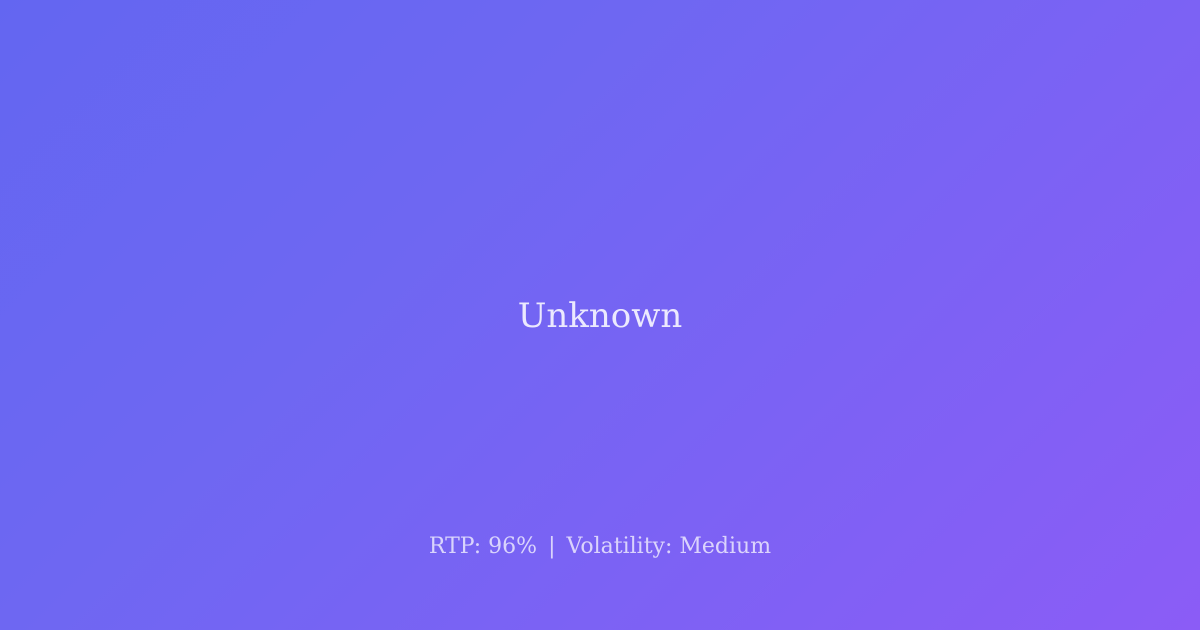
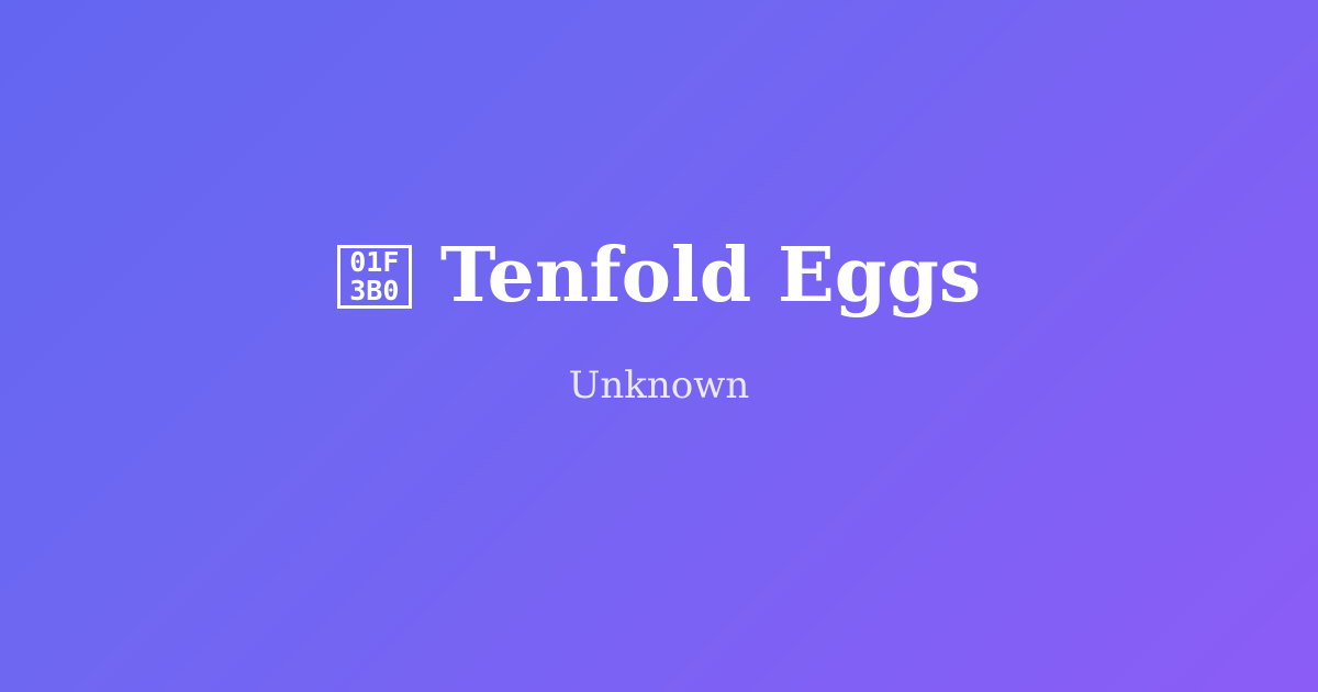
+ 01F
+ 3B0
+ Tenfold Eggs
  Unknown
- RTP: 96% | Volatility: Medium
